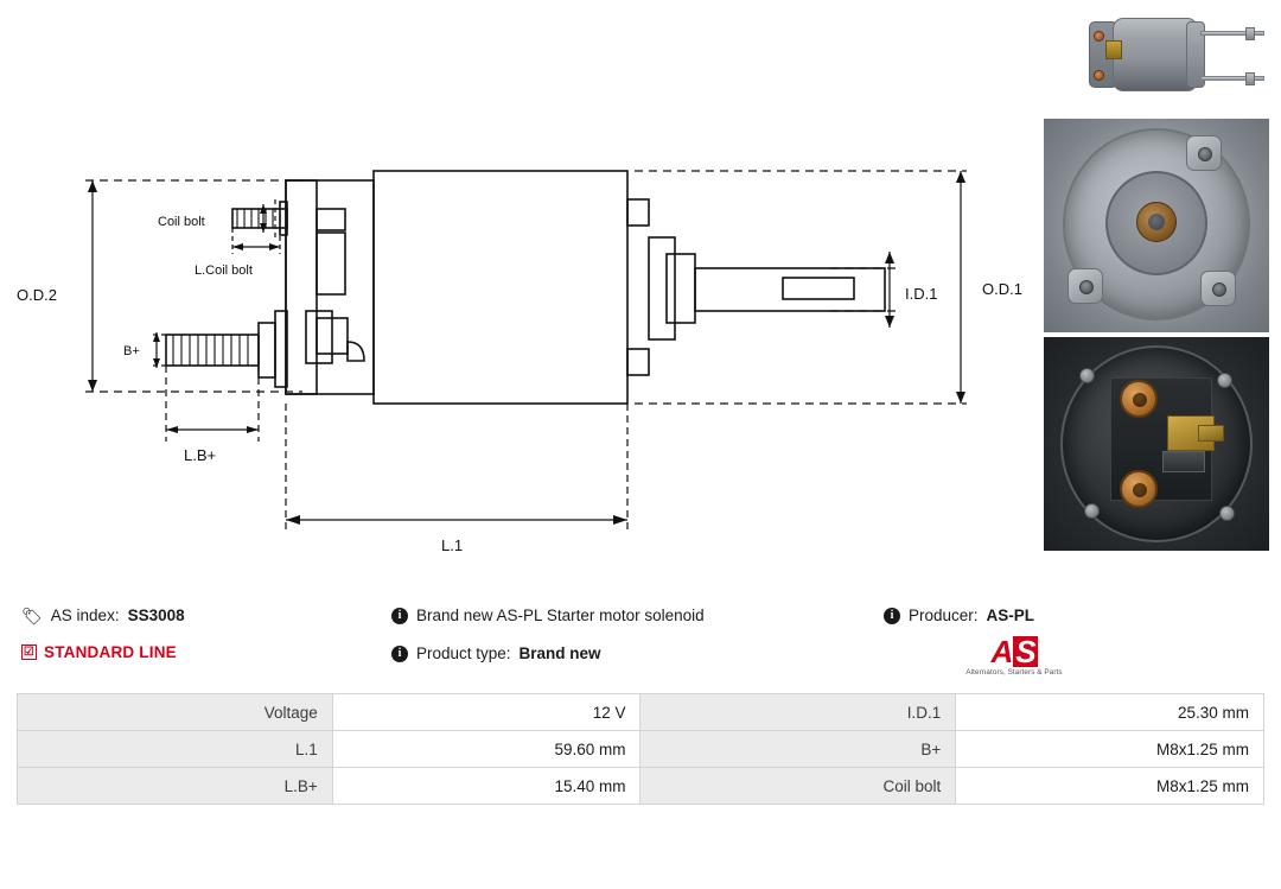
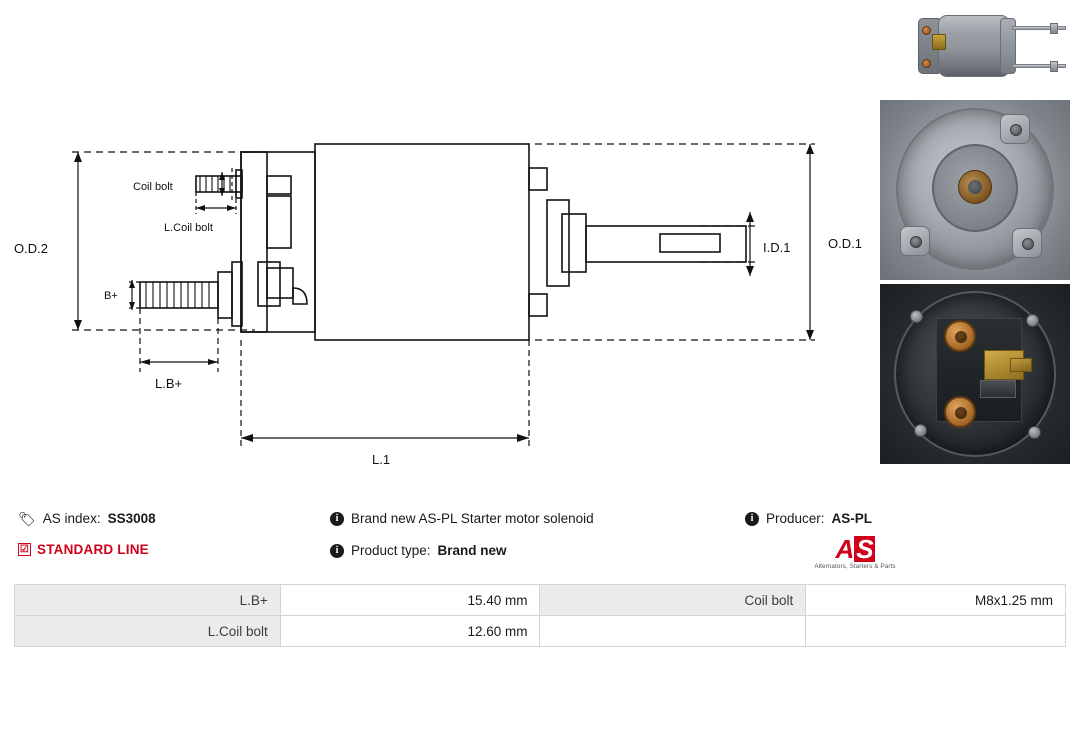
  O.D.2
  O.D.1
  I.D.1
  Coil bolt
  L.Coil bolt
  B+
  L.B+
  L.1
  🏷
  AS index:
  SS3008
  ☑
  STANDARD LINE
  i
  Brand new AS-PL Starter motor solenoid
  i
  Product type:
  Brand new
  i
  Producer:
  AS-PL
  AS
- Voltage	12 V	I.D.1	25.30 mm
- L.1	59.60 mm	B+	M8x1.25 mm
  L.B+	15.40 mm	Coil bolt	M8x1.25 mm
+ L.Coil bolt	12.60 mm
